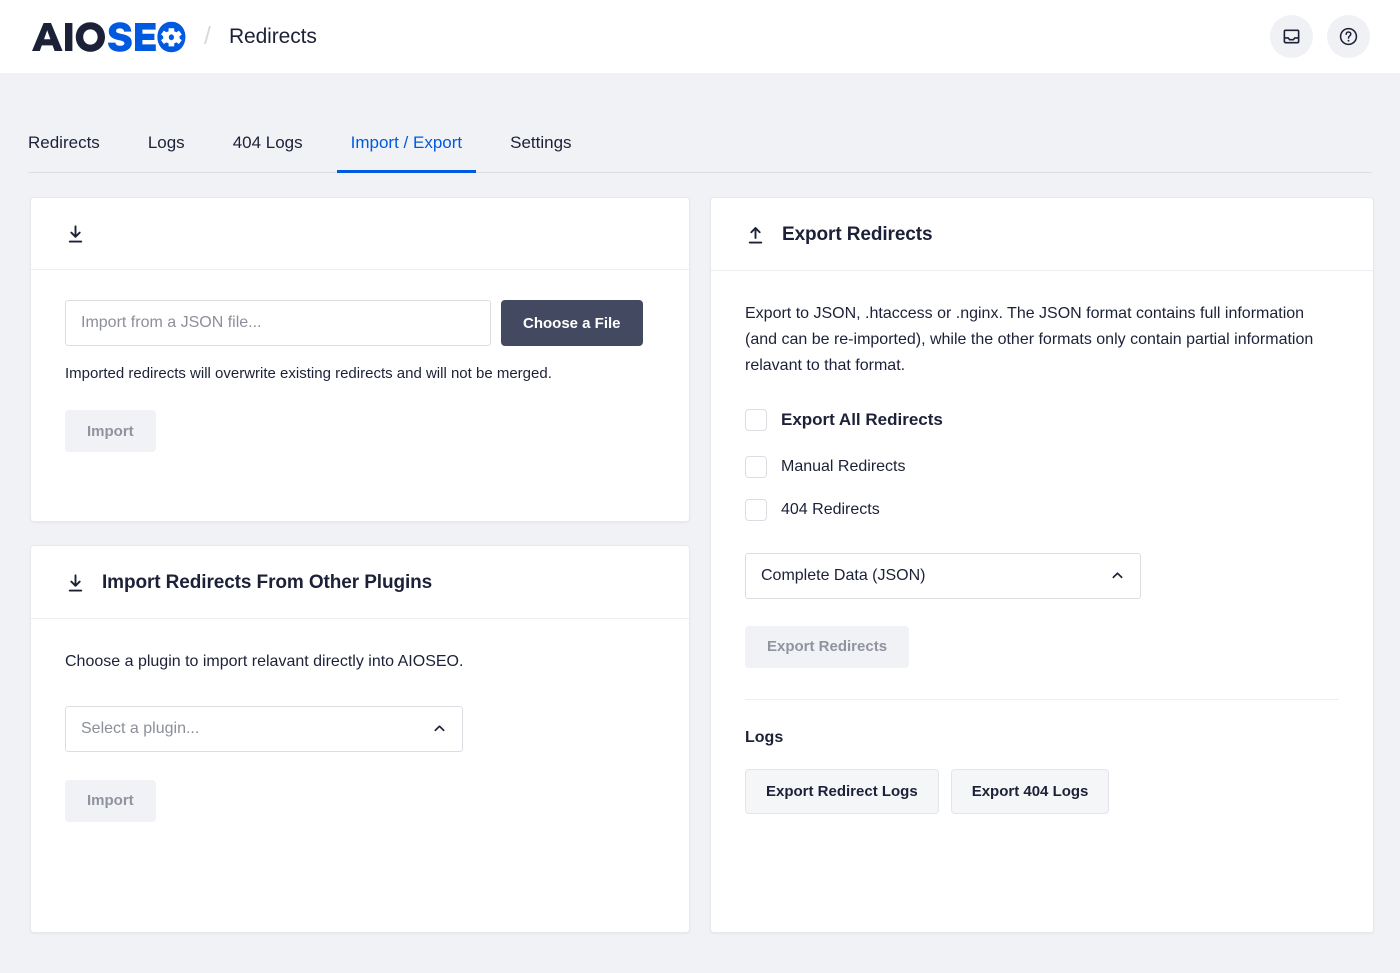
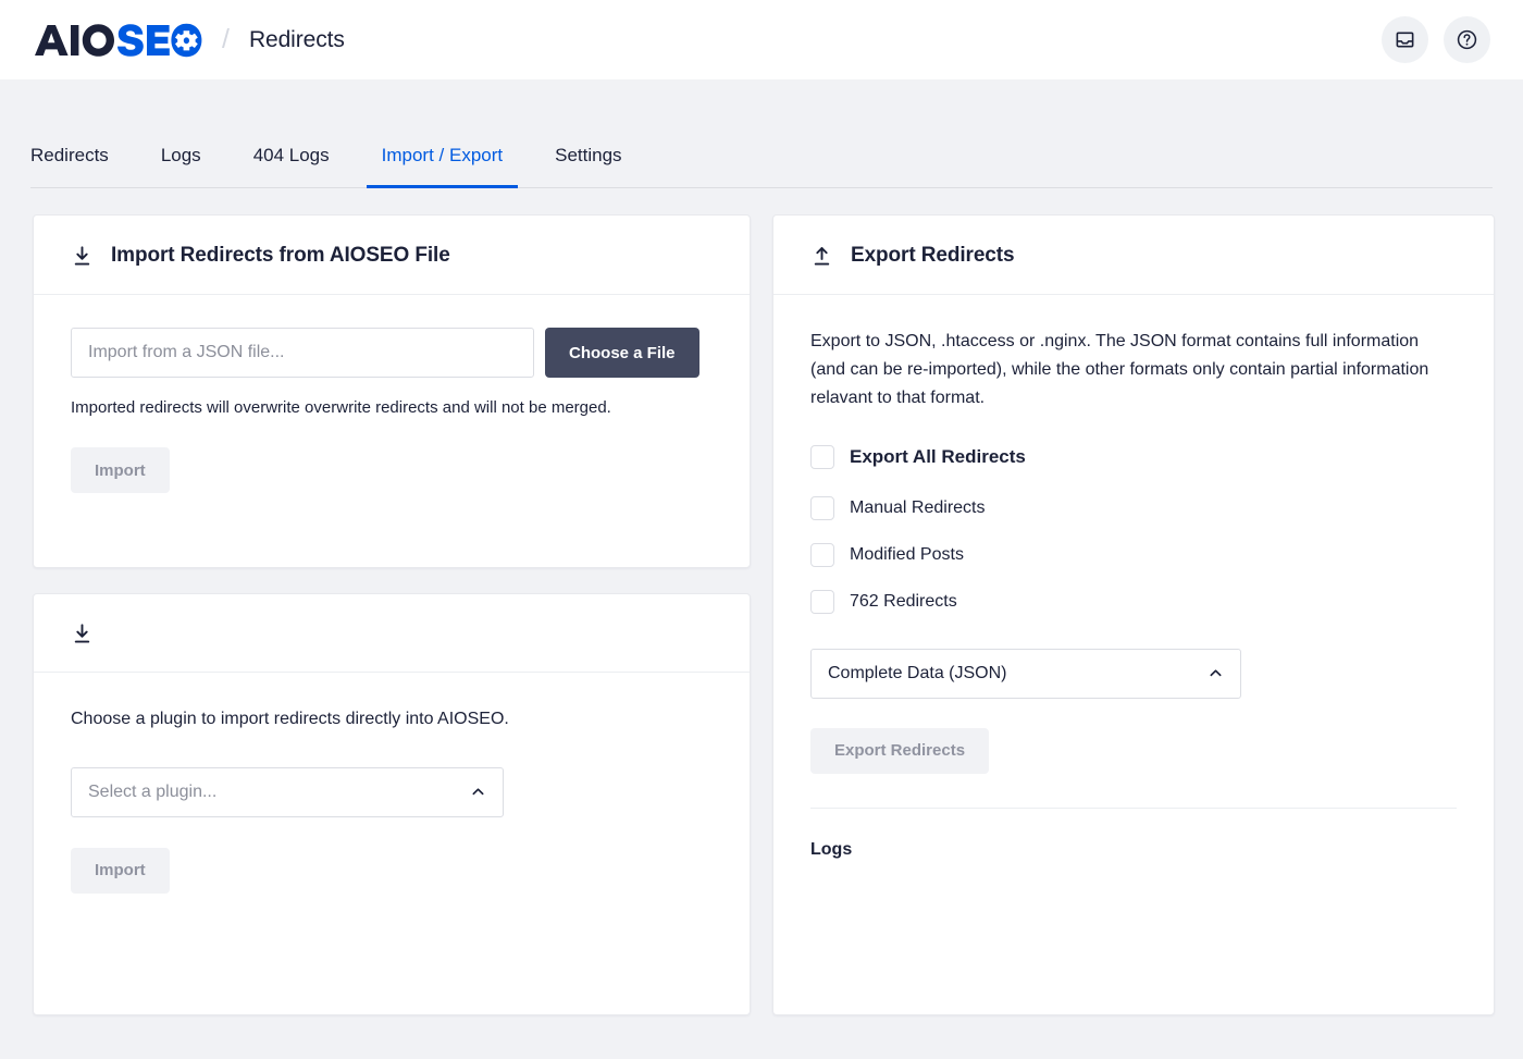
  /
  Redirects
  Redirects
  Logs
  404 Logs
  Import / Export
  Settings
+ Import Redirects from AIOSEO File
  Import from a JSON file...
  Choose a File
- Imported redirects will overwrite existing redirects and will not be merged.
+ Imported redirects will overwrite overwrite redirects and will not be merged.
  Import
- Import Redirects From Other Plugins
- Choose a plugin to import relavant directly into AIOSEO.
+ Choose a plugin to import redirects directly into AIOSEO.
  Select a plugin...
  Import
  Export Redirects
  Export to JSON, .htaccess or .nginx. The JSON format contains full information (and can be re-imported), while the other formats only contain partial information relavant to that format.
  Export All Redirects
  Manual Redirects
+ Modified Posts
- 404 Redirects
+ 762 Redirects
  Complete Data (JSON)
  Export Redirects
  Logs
- Export Redirect Logs
- Export 404 Logs
